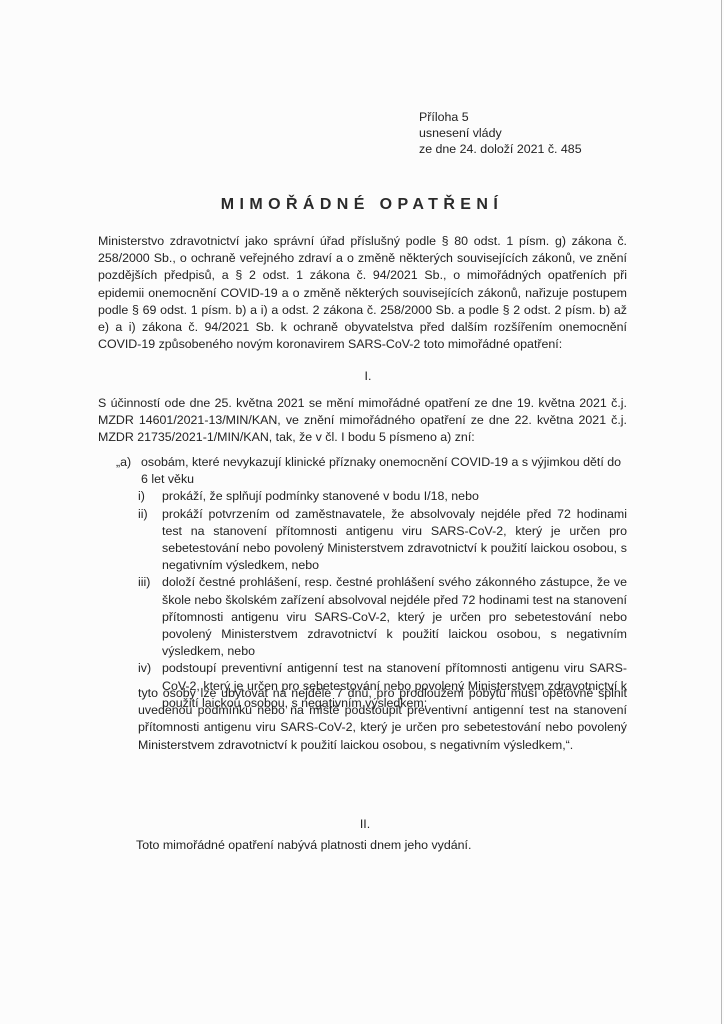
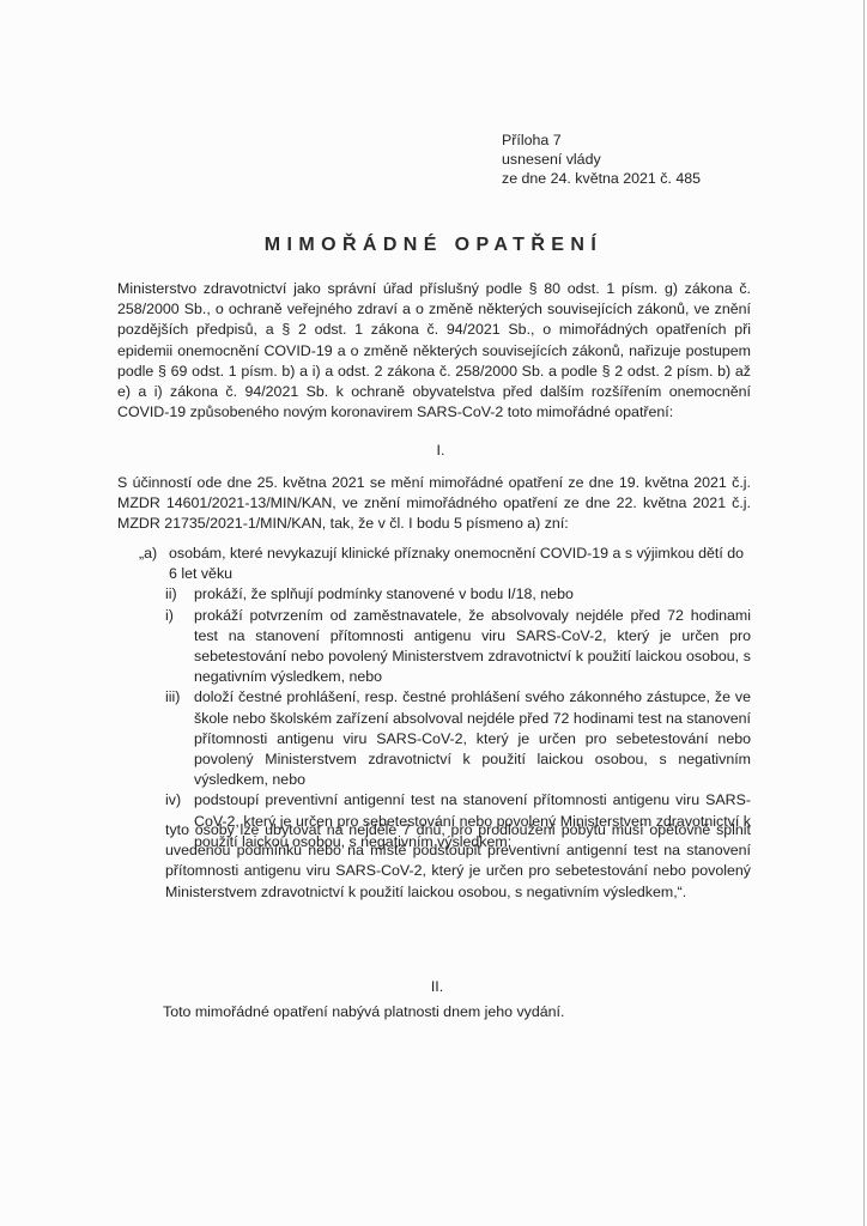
- Příloha 5
+ Příloha 7
  usnesení vlády
- ze dne 24. doloží 2021 č. 485
+ ze dne 24. května 2021 č. 485
  MIMOŘÁDNÉ OPATŘENÍ
  Ministerstvo zdravotnictví jako správní úřad příslušný podle § 80 odst. 1 písm. g) zákona č. 258/2000 Sb., o ochraně veřejného zdraví a o změně některých souvisejících zákonů, ve znění pozdějších předpisů, a § 2 odst. 1 zákona č. 94/2021 Sb., o mimořádných opatřeních při epidemii onemocnění COVID-19 a o změně některých souvisejících zákonů, nařizuje postupem podle § 69 odst. 1 písm. b) a i) a odst. 2 zákona č. 258/2000 Sb. a podle § 2 odst. 2 písm. b) až e) a i) zákona č. 94/2021 Sb. k ochraně obyvatelstva před dalším rozšířením onemocnění COVID-19 způsobeného novým koronavirem SARS-CoV-2 toto mimořádné opatření:
  I.
  S účinností ode dne 25. května 2021 se mění mimořádné opatření ze dne 19. května 2021 č.j. MZDR 14601/2021-13/MIN/KAN, ve znění mimořádného opatření ze dne 22. května 2021 č.j. MZDR 21735/2021-1/MIN/KAN, tak, že v čl. I bodu 5 písmeno a) zní:
  „a)
  osobám, které nevykazují klinické příznaky onemocnění COVID-19 a s výjimkou dětí do 6 let věku
- i)
+ ii)
  prokáží, že splňují podmínky stanovené v bodu I/18, nebo
- ii)
+ i)
  prokáží potvrzením od zaměstnavatele, že absolvovaly nejdéle před 72 hodinami test na stanovení přítomnosti antigenu viru SARS-CoV-2, který je určen pro sebetestování nebo povolený Ministerstvem zdravotnictví k použití laickou osobou, s negativním výsledkem, nebo
  iii)
  doloží čestné prohlášení, resp. čestné prohlášení svého zákonného zástupce, že ve škole nebo školském zařízení absolvoval nejdéle před 72 hodinami test na stanovení přítomnosti antigenu viru SARS-CoV-2, který je určen pro sebetestování nebo povolený Ministerstvem zdravotnictví k použití laickou osobou, s negativním výsledkem, nebo
  iv)
  podstoupí preventivní antigenní test na stanovení přítomnosti antigenu viru SARS-CoV-2, který je určen pro sebetestování nebo povolený Ministerstvem zdravotnictví k použití laickou osobou, s negativním výsledkem;
  tyto osoby lze ubytovat na nejdéle 7 dnů, pro prodloužení pobytu musí opětovně splnit uvedenou podmínku nebo na místě podstoupit preventivní antigenní test na stanovení přítomnosti antigenu viru SARS-CoV-2, který je určen pro sebetestování nebo povolený Ministerstvem zdravotnictví k použití laickou osobou, s negativním výsledkem,“.
  II.
  Toto mimořádné opatření nabývá platnosti dnem jeho vydání.
